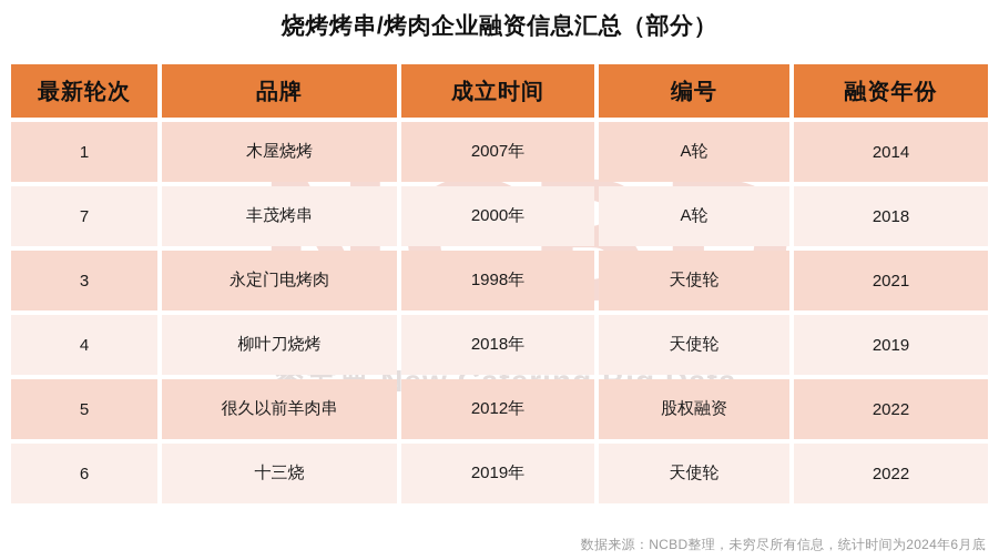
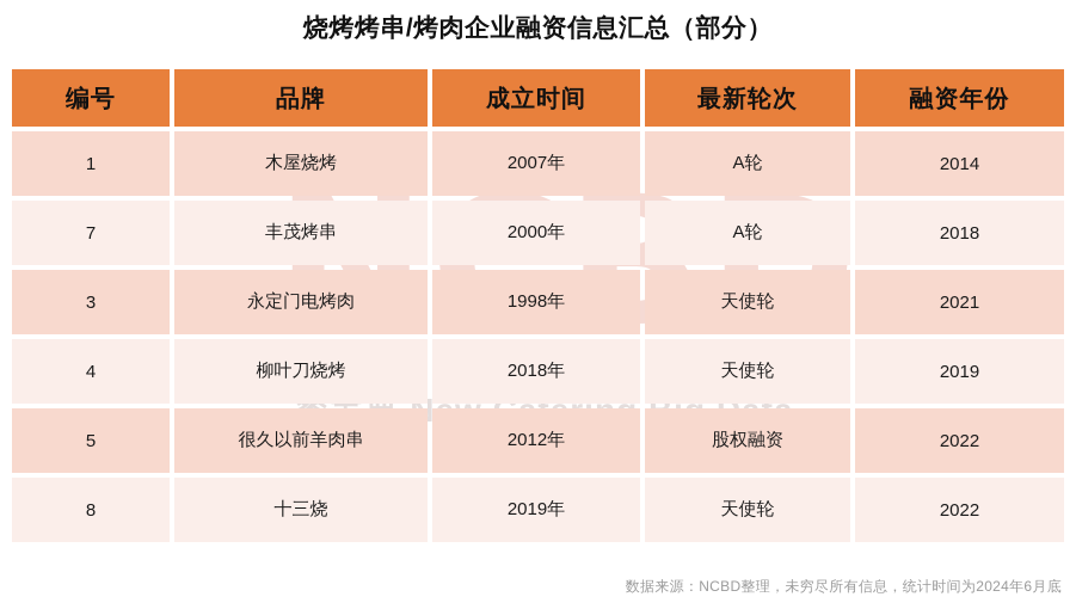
  烧烤烤串/烤肉企业融资信息汇总（部分）
- 最新轮次
+ 编号
  品牌
  成立时间
- 编号
+ 最新轮次
  融资年份
  1
  木屋烧烤
  2007年
  A轮
  2014
  7
  丰茂烤串
  2000年
  A轮
  2018
  3
  永定门电烤肉
  1998年
  天使轮
  2021
  4
  柳叶刀烧烤
  2018年
  天使轮
  2019
  5
  很久以前羊肉串
  2012年
  股权融资
  2022
- 6
+ 8
  十三烧
  2019年
  天使轮
  2022
  数据来源：NCBD整理，未穷尽所有信息，统计时间为2024年6月底
